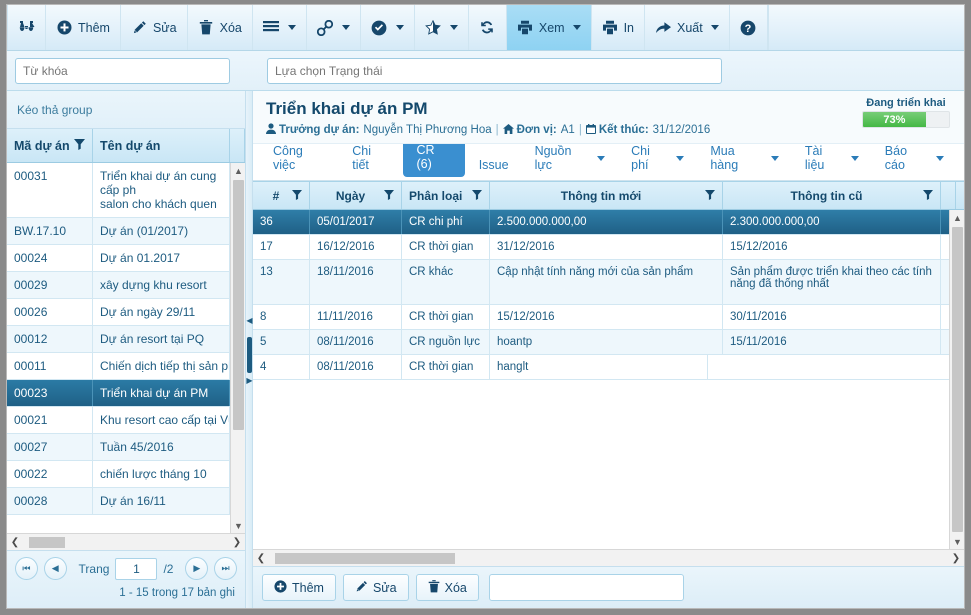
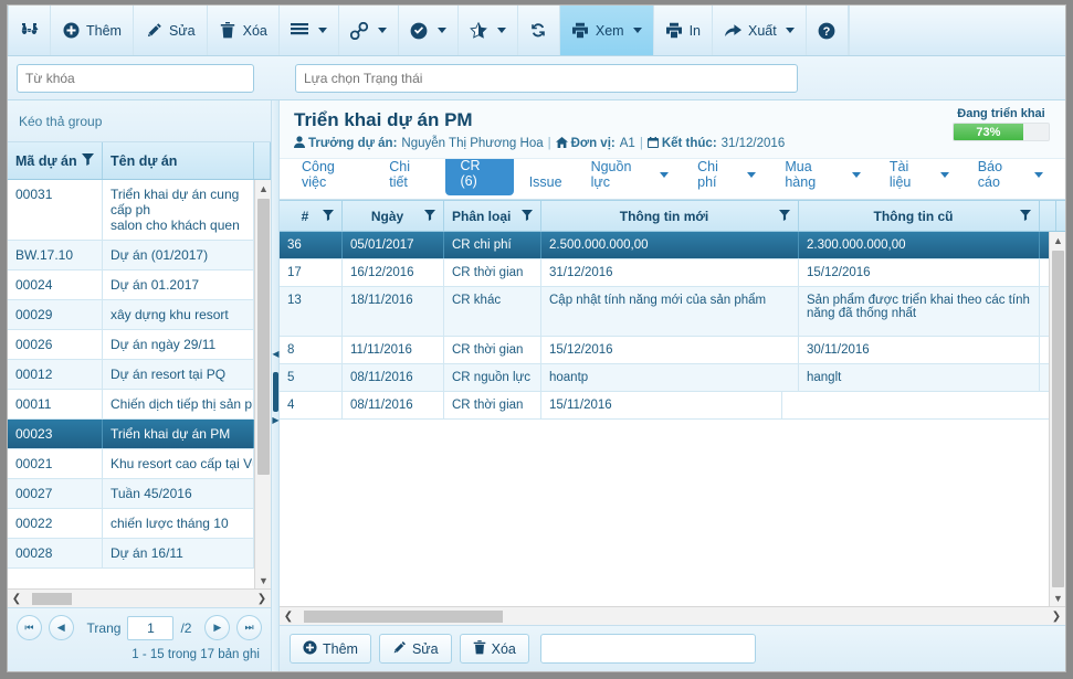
  Thêm
  Sửa
  Xóa
  Xem
  In
  Xuất
  ?
  Từ khóa
  Lựa chọn Trạng thái
  Kéo thả group
  Mã dự án
  Tên dự án
  00031
  Triển khai dự án cung cấp ph
  salon cho khách quen
  BW.17.10
  Dự án (01/2017)
  00024
  Dự án 01.2017
  00029
  xây dựng khu resort
  00026
  Dự án ngày 29/11
  00012
  Dự án resort tại PQ
  00011
  Chiến dịch tiếp thị sản p
  00023
  Triển khai dự án PM
  00021
  Khu resort cao cấp tại V
  00027
  Tuần 45/2016
  00022
  chiến lược tháng 10
  00028
  Dự án 16/11
  ▲
  ▼
  ❮
  ❯
  ⏮
  ◀
  Trang
  1
  /2
  ▶
  ⏭
  1 - 15 trong 17 bản ghi
  ◀
  ▶
  Triển khai dự án PM
  Trưởng dự án:
  Nguyễn Thị Phương Hoa
  |
  Đơn vị:
  A1
  |
  Kết thúc:
  31/12/2016
  Đang triển khai
  73%
  Công việc
  Chi tiết
  CR (6)
  Issue
  Nguồn lực
  Chi phí
  Mua hàng
  Tài liệu
  Báo cáo
  #
  Ngày
  Phân loại
  Thông tin mới
  Thông tin cũ
  36
  05/01/2017
  CR chi phí
  2.500.000.000,00
  2.300.000.000,00
  17
  16/12/2016
  CR thời gian
  31/12/2016
  15/12/2016
  13
  18/11/2016
  CR khác
  Cập nhật tính năng mới của sản phẩm
  Sản phẩm được triển khai theo các tính năng đã thống nhất
  8
  11/11/2016
  CR thời gian
  15/12/2016
  30/11/2016
  5
  08/11/2016
  CR nguồn lực
  hoantp
- 15/11/2016
+ hanglt
  4
  08/11/2016
  CR thời gian
- hanglt
+ 15/11/2016
  ▲
  ▼
  ❮
  ❯
  Thêm
  Sửa
  Xóa
